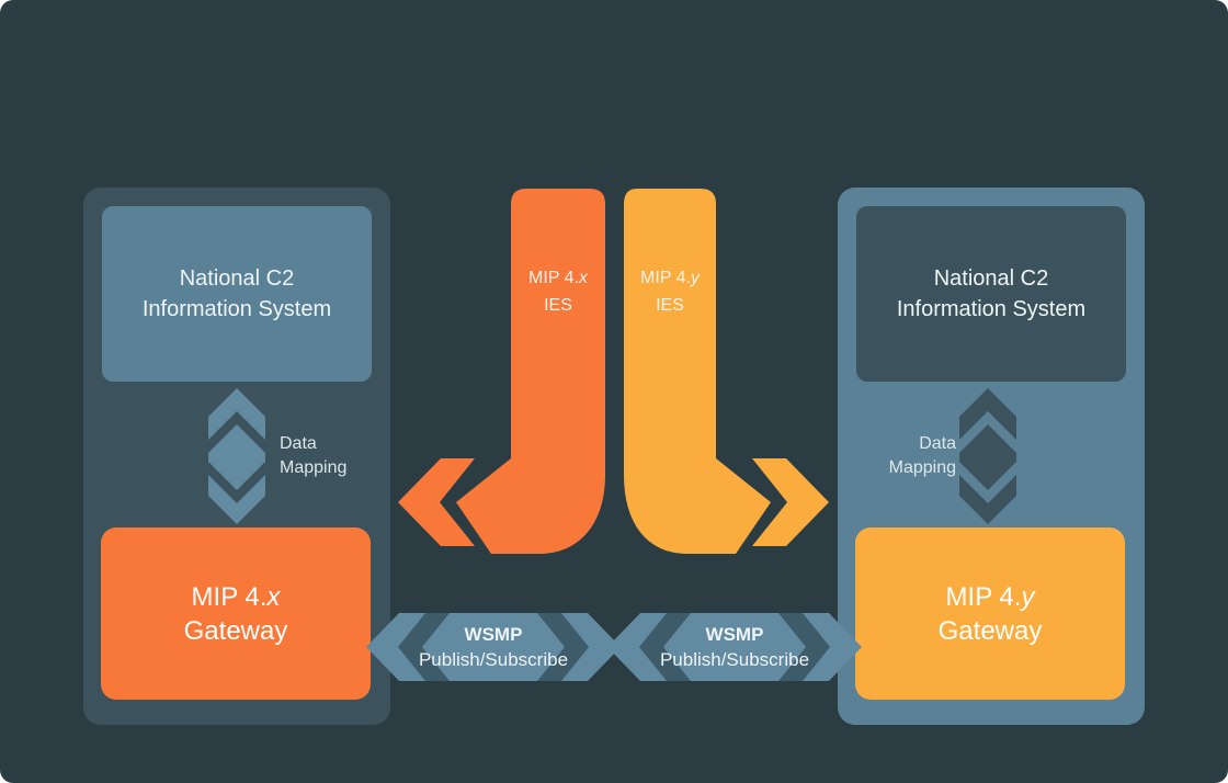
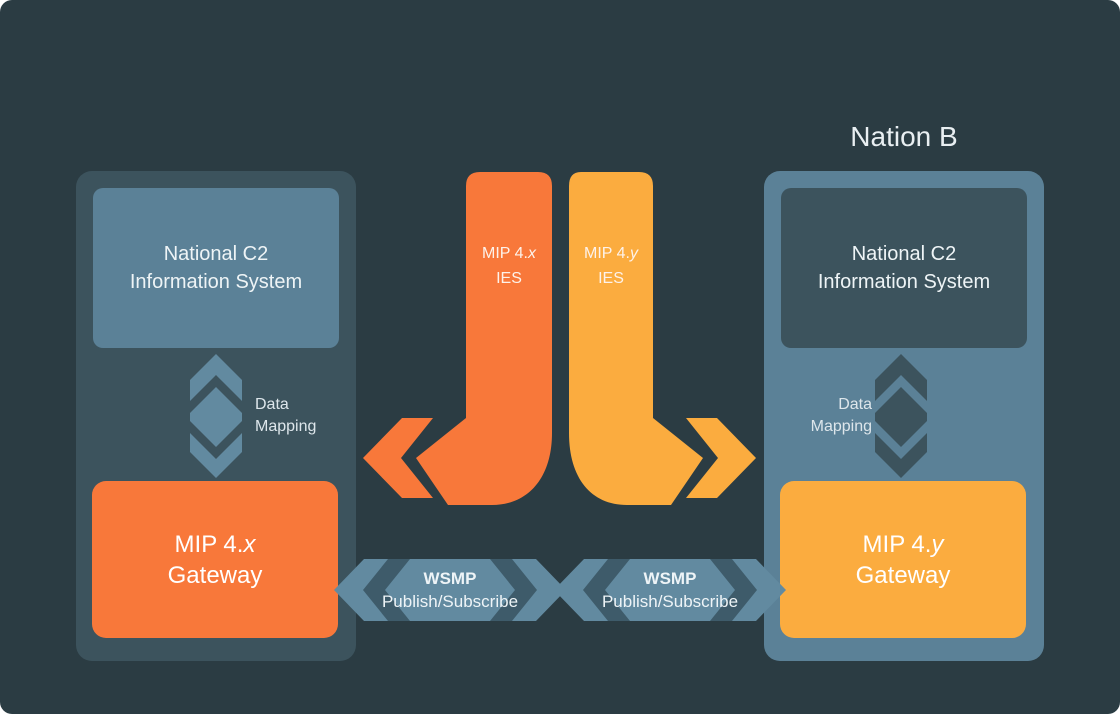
+ Nation B
  National C2
  Information System
  National C2
  Information System
  MIP 4.x
  Gateway
  MIP 4.y
  Gateway
  MIP 4.x
  IES
  MIP 4.y
  IES
  Data
  Mapping
  Data
  Mapping
  WSMP
  Publish/Subscribe
  WSMP
  Publish/Subscribe
